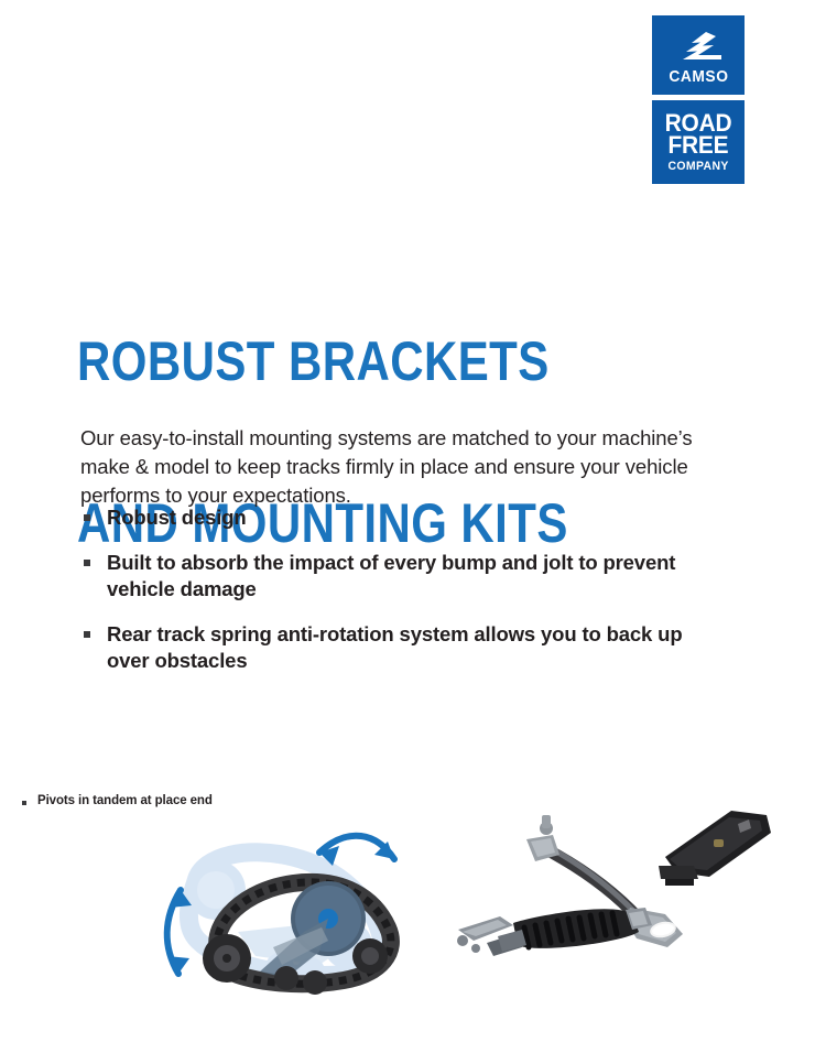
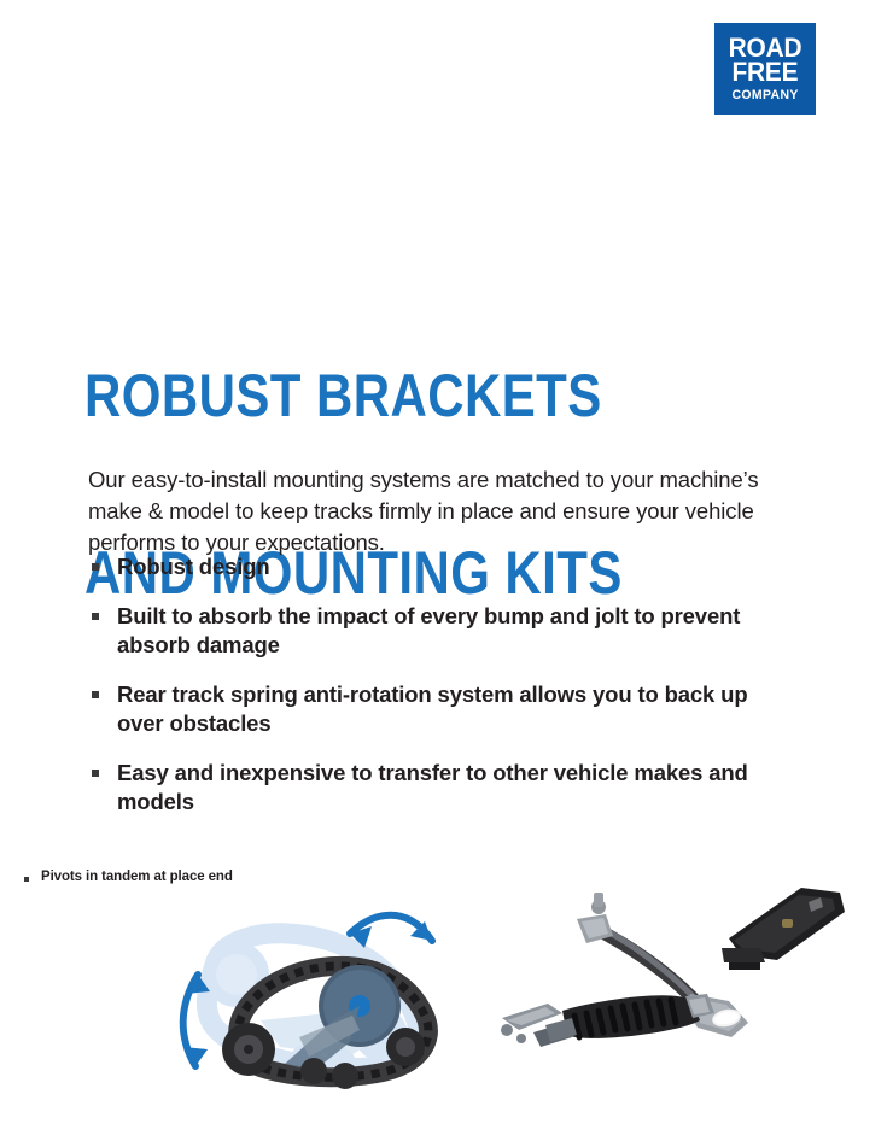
- CAMSO
  ROAD
  FREE
  COMPANY
  ROBUST BRACKETS
  AND MOUNTING KITS
  Our easy-to-install mounting systems are matched to your machine’s make & model to keep tracks firmly in place and ensure your vehicle performs to your expectations.
  Robust design
- Built to absorb the impact of every bump and jolt to prevent vehicle damage
+ Built to absorb the impact of every bump and jolt to prevent absorb damage
  Rear track spring anti-rotation system allows you to back up over obstacles
+ Easy and inexpensive to transfer to other vehicle makes and models
  Pivots in tandem at place end
